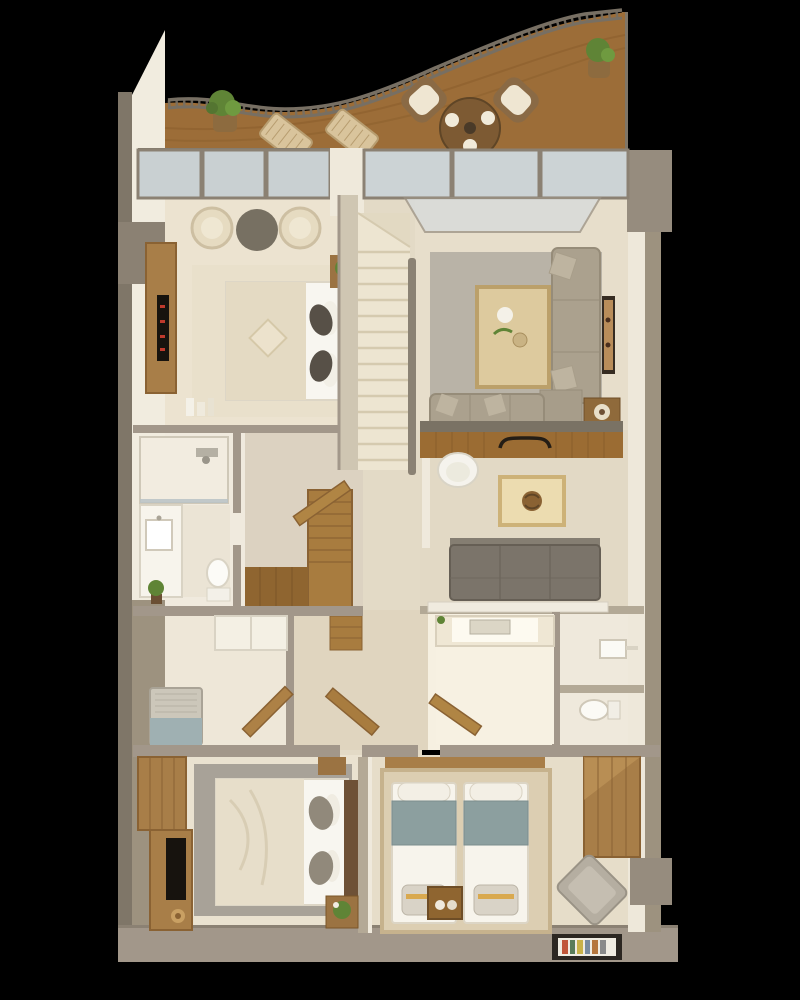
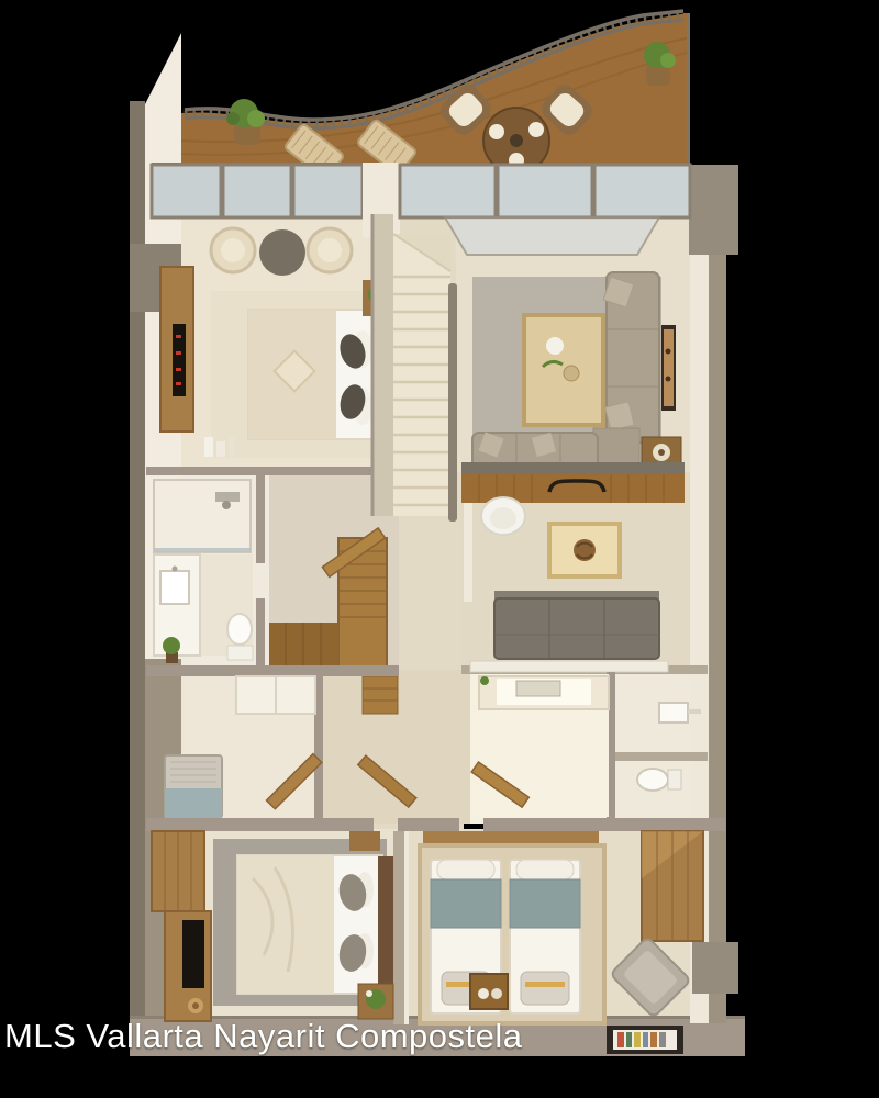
+ MLS Vallarta Nayarit Compostela
